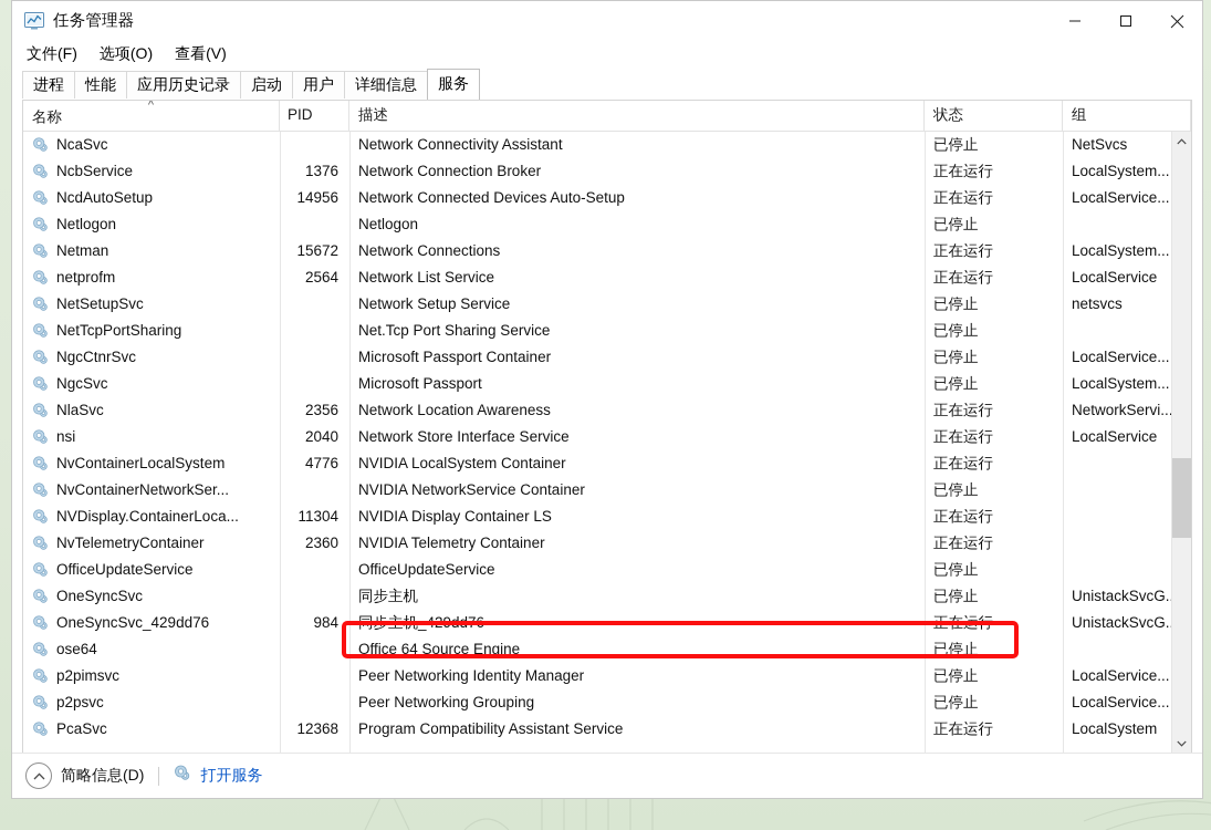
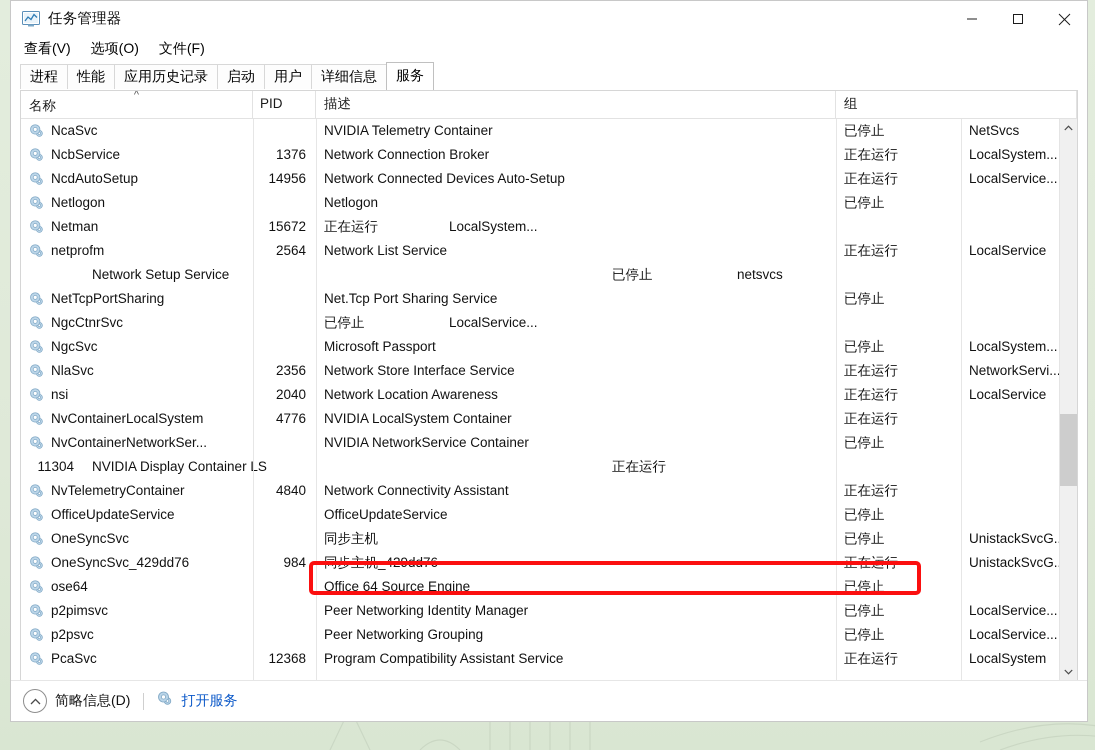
  任务管理器
- 文件(F)
+ 查看(V)
  选项(O)
- 查看(V)
+ 文件(F)
  进程
  性能
  应用历史记录
  启动
  用户
  详细信息
  服务
  名称
  ^
  PID
  描述
- 状态
  组
  NcaSvc
- Network Connectivity Assistant
+ NVIDIA Telemetry Container
  已停止
  NetSvcs
  NcbService
  1376
  Network Connection Broker
  正在运行
  LocalSystem...
  NcdAutoSetup
  14956
  Network Connected Devices Auto-Setup
  正在运行
  LocalService...
  Netlogon
  Netlogon
  已停止
  Netman
  15672
- Network Connections
  正在运行
  LocalSystem...
  netprofm
  2564
  Network List Service
  正在运行
  LocalService
- NetSetupSvc
  Network Setup Service
  已停止
  netsvcs
  NetTcpPortSharing
  Net.Tcp Port Sharing Service
  已停止
  NgcCtnrSvc
- Microsoft Passport Container
  已停止
  LocalService...
  NgcSvc
  Microsoft Passport
  已停止
  LocalSystem...
  NlaSvc
  2356
- Network Location Awareness
+ Network Store Interface Service
  正在运行
  NetworkServi..
  nsi
  2040
- Network Store Interface Service
+ Network Location Awareness
  正在运行
  LocalService
  NvContainerLocalSystem
  4776
  NVIDIA LocalSystem Container
  正在运行
  NvContainerNetworkSer...
  NVIDIA NetworkService Container
  已停止
- NVDisplay.ContainerLoca...
  11304
  NVIDIA Display Container LS
  正在运行
  NvTelemetryContainer
- 2360
+ 4840
- NVIDIA Telemetry Container
+ Network Connectivity Assistant
  正在运行
  OfficeUpdateService
  OfficeUpdateService
  已停止
  OneSyncSvc
  同步主机
  已停止
  UnistackSvcG.
  OneSyncSvc_429dd76
  984
  同步主机_429dd76
  正在运行
  UnistackSvcG.
  ose64
  Office 64 Source Engine
  已停止
  p2pimsvc
  Peer Networking Identity Manager
  已停止
  LocalService...
  p2psvc
  Peer Networking Grouping
  已停止
  LocalService...
  PcaSvc
  12368
  Program Compatibility Assistant Service
  正在运行
  LocalSystem
  简略信息(D)
  打开服务
